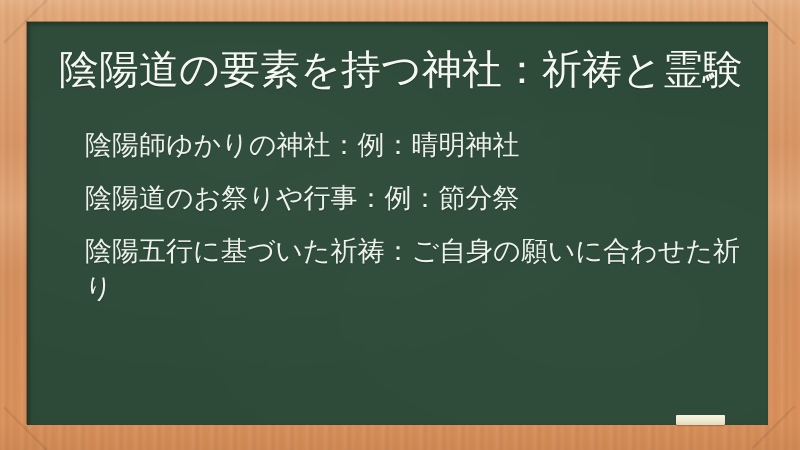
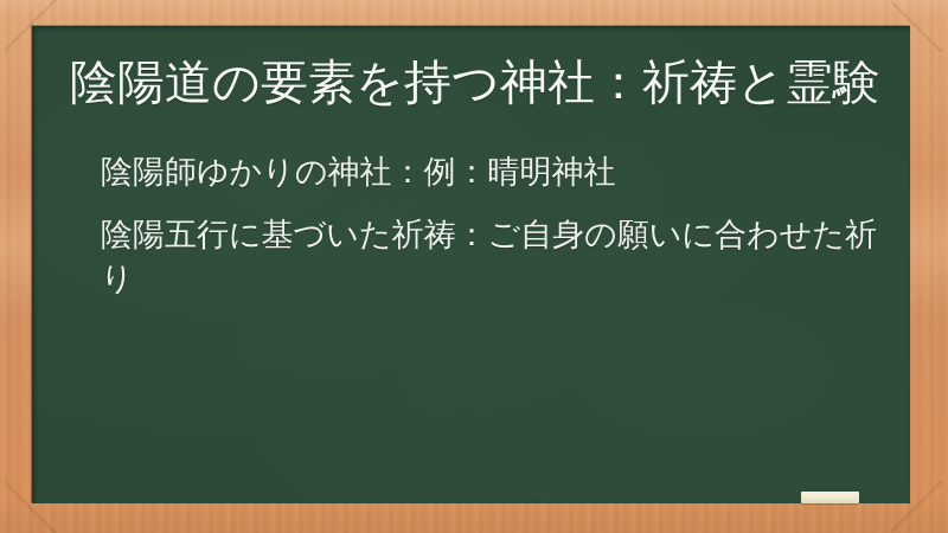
  陰陽道の要素を持つ神社：祈祷と霊験
  陰陽師ゆかりの神社：例：晴明神社
- 陰陽道のお祭りや行事：例：節分祭
  陰陽五行に基づいた祈祷：ご自身の願いに合わせた祈り
